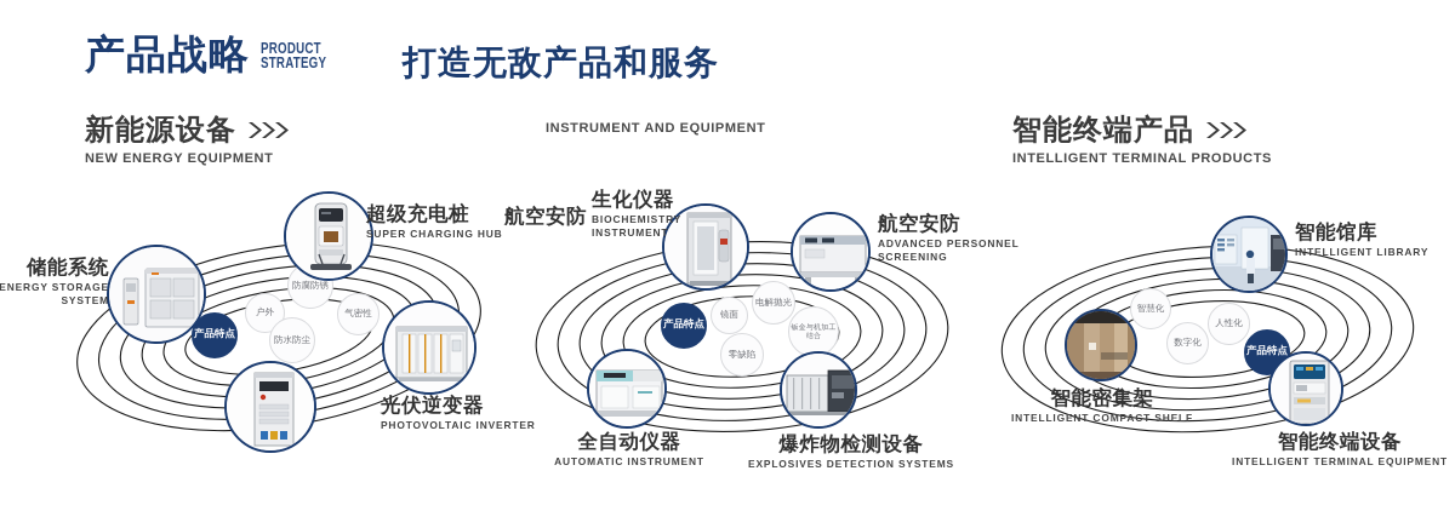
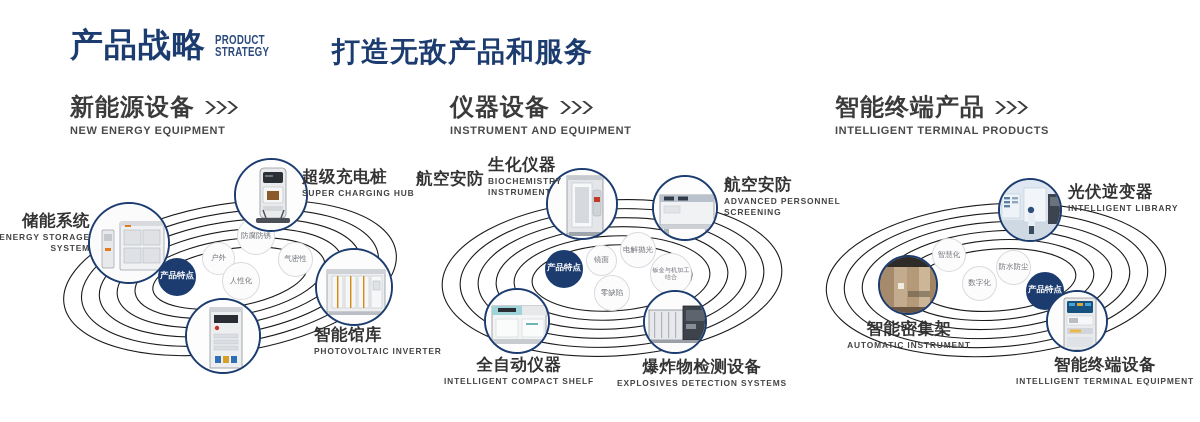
  产品战略
  PRODUCT
  STRATEGY
  打造无敌产品和服务
  新能源设备
  NEW ENERGY EQUIPMENT
+ 仪器设备
  INSTRUMENT AND EQUIPMENT
  智能终端产品
  INTELLIGENT TERMINAL PRODUCTS
  品特点
  户外
  防腐防锈
- 防水防尘
+ 人性化
  气密性
  储能系统
  ENERGY STORAGE SYSTEM
  超级充电桩
  SUPER CHARGING HUB
- 光伏逆变器
+ 智能馆库
  PHOTOVOLTAIC INVERTER
  产品特点
  镜面
  电解抛光
  零缺陷
  航空安防
  生化仪器
  BIOCHEMISTRY INSTRUMENT
  航空安防
  ADVANCED PERSONNEL SCREENING
  全自动仪器
- AUTOMATIC INSTRUMENT
+ INTELLIGENT COMPACT SHELF
  爆炸物检测设备
  EXPLOSIVES DETECTION SYSTEMS
  智慧化
  数字化
- 人性化
+ 防水防尘
  产品特点
- 智能馆库
+ 光伏逆变器
  INTELLIGENT LIBRARY
  智能密集架
- INTELLIGENT COMPACT SHELF
+ AUTOMATIC INSTRUMENT
  智能终端设备
  INTELLIGENT TERMINAL EQUIPMENT
